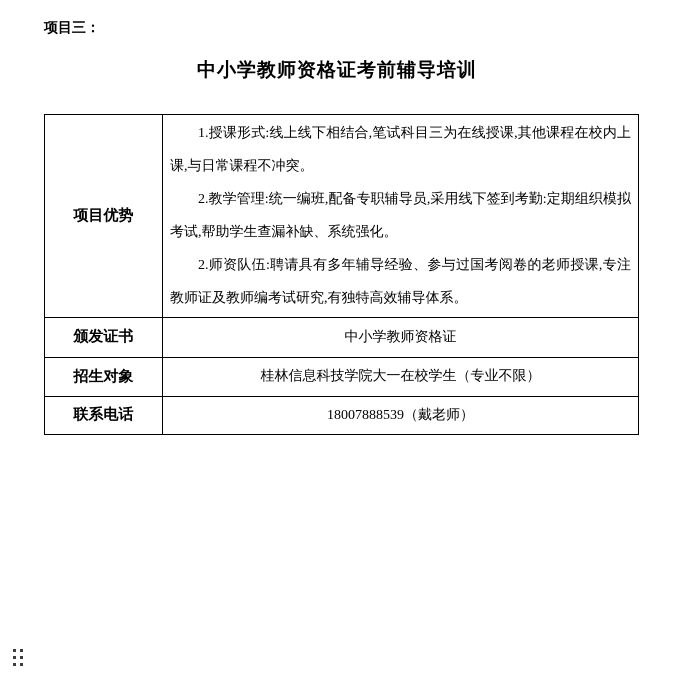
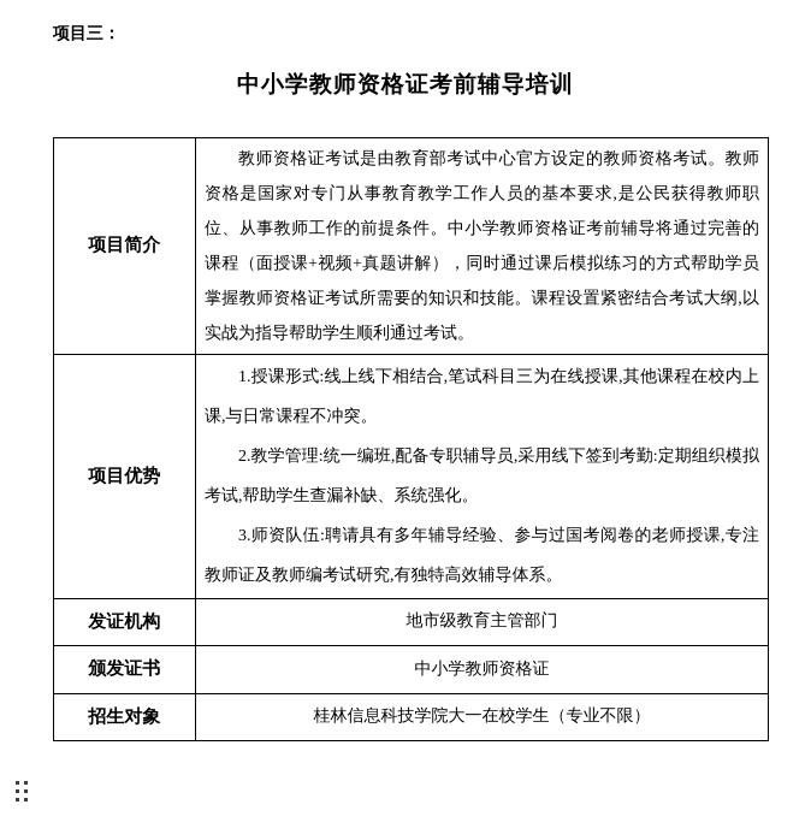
  项目三：
  中小学教师资格证考前辅导培训
+ 项目简介	教师资格证考试是由教育部考试中心官方设定的教师资格考试。教师资格是国家对专门从事教育教学工作人员的基本要求,是公民获得教师职位、从事教师工作的前提条件。中小学教师资格证考前辅导将通过完善的课程（面授课+视频+真题讲解），同时通过课后模拟练习的方式帮助学员掌握教师资格证考试所需要的知识和技能。课程设置紧密结合考试大纲,以实战为指导帮助学生顺利通过考试。
- 项目优势	1.授课形式:线上线下相结合,笔试科目三为在线授课,其他课程在校内上课,与日常课程不冲突。 2.教学管理:统一编班,配备专职辅导员,采用线下签到考勤:定期组织模拟考试,帮助学生查漏补缺、系统强化。 2.师资队伍:聘请具有多年辅导经验、参与过国考阅卷的老师授课,专注教师证及教师编考试研究,有独特高效辅导体系。
+ 项目优势	1.授课形式:线上线下相结合,笔试科目三为在线授课,其他课程在校内上课,与日常课程不冲突。 2.教学管理:统一编班,配备专职辅导员,采用线下签到考勤:定期组织模拟考试,帮助学生查漏补缺、系统强化。 3.师资队伍:聘请具有多年辅导经验、参与过国考阅卷的老师授课,专注教师证及教师编考试研究,有独特高效辅导体系。
+ 发证机构	地市级教育主管部门
  颁发证书	中小学教师资格证
  招生对象	桂林信息科技学院大一在校学生（专业不限）
- 联系电话	18007888539（戴老师）
